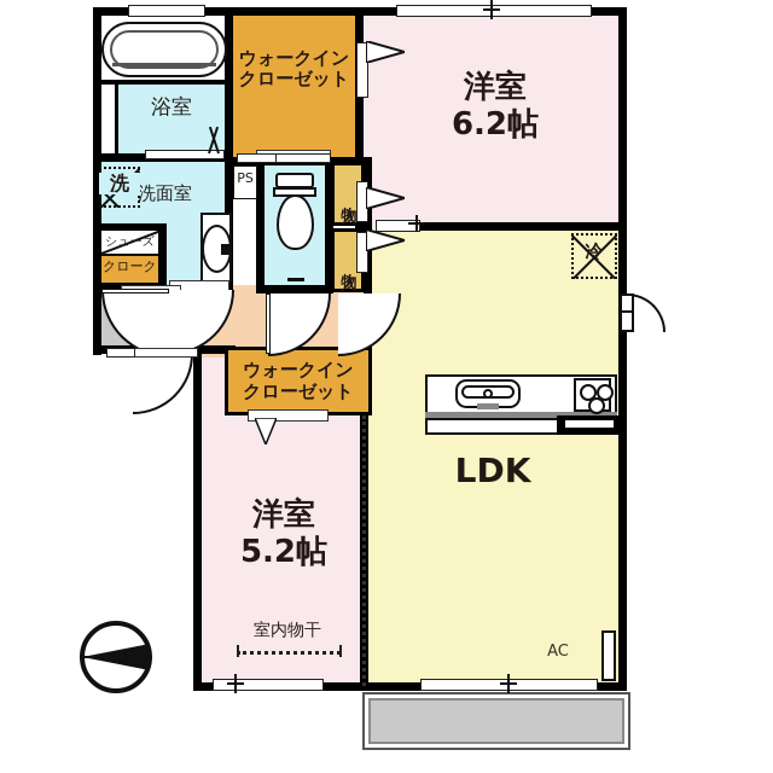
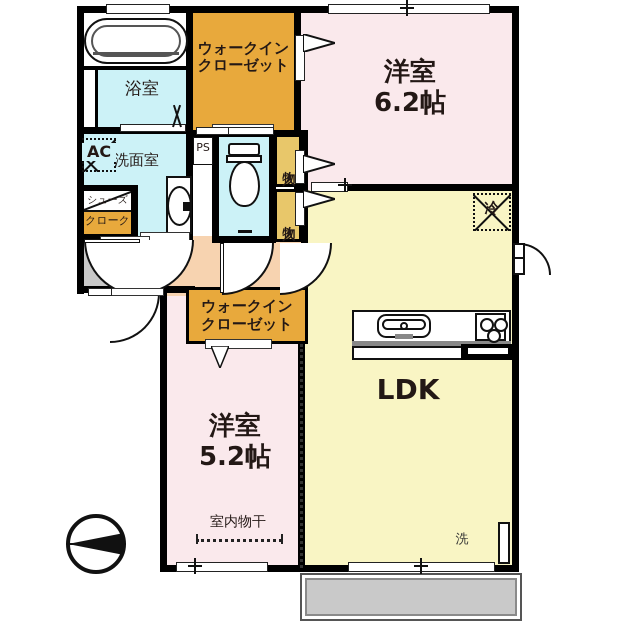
  ウォークイン
  クローゼット
  ウォークイン
  クローゼット
  シューズ
  クローク
  洋室
  6.2帖
  洋室
  5.2帖
  LDK
  浴室
  洗面室
- 洗
+ AC
  PS
  冷
- AC
+ 洗
  室内物干
